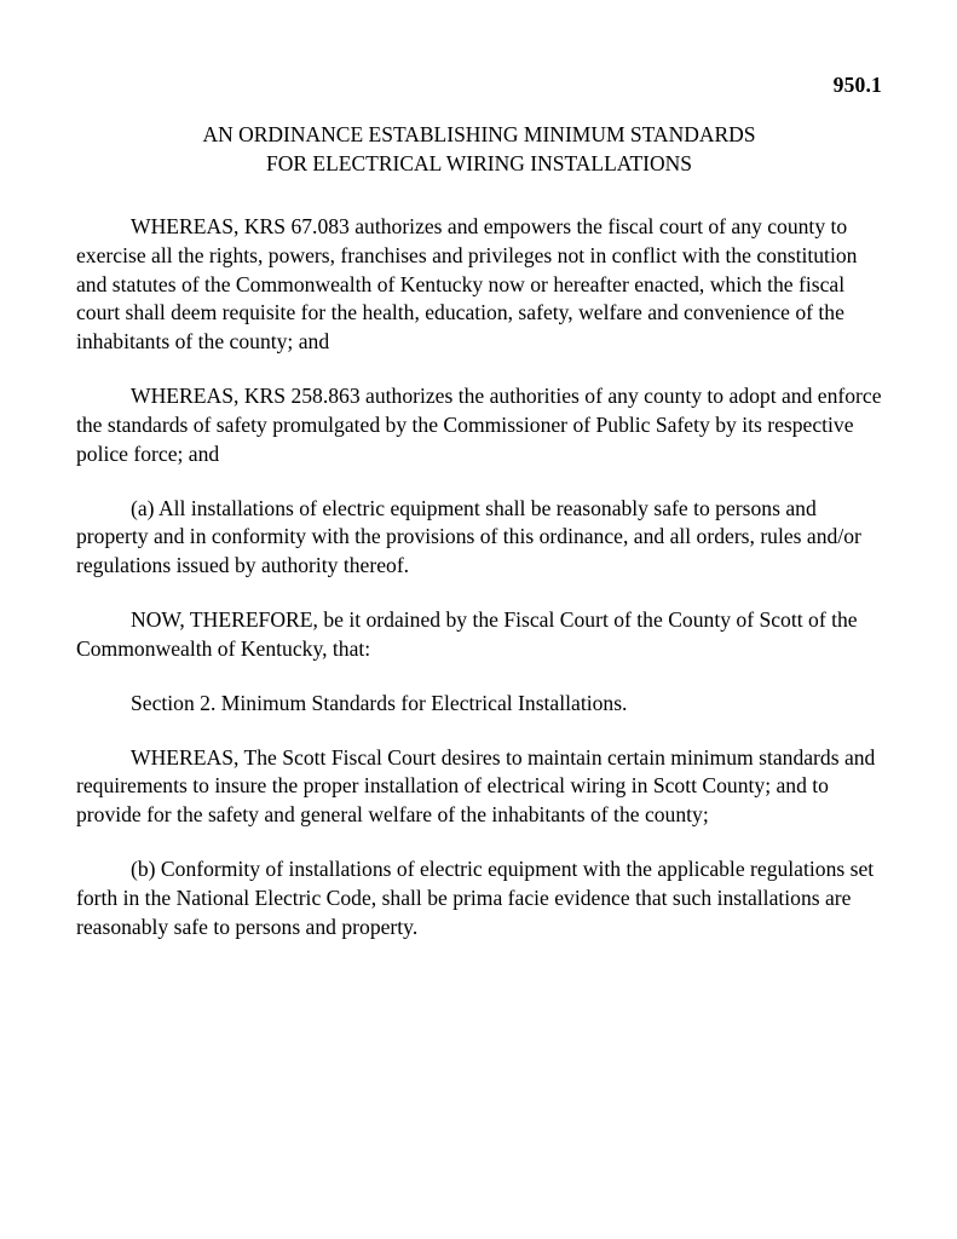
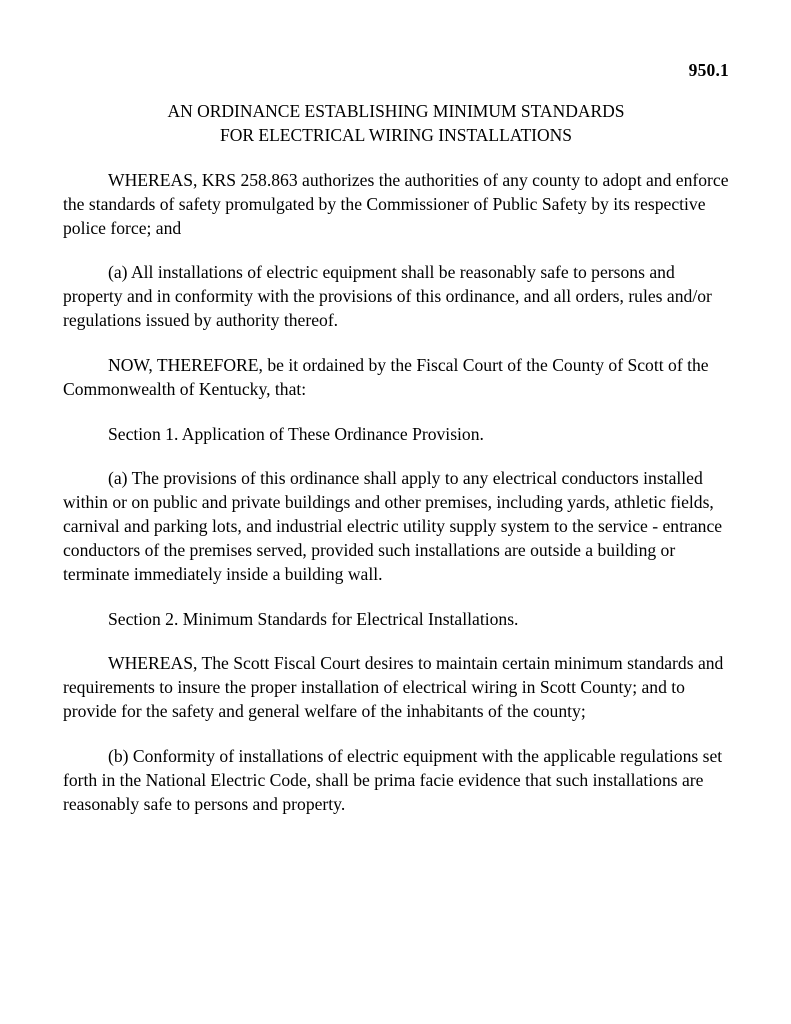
  950.1
  AN ORDINANCE ESTABLISHING MINIMUM STANDARDS
  FOR ELECTRICAL WIRING INSTALLATIONS
- WHEREAS, KRS 67.083 authorizes and empowers the fiscal court of any county to exercise all the rights, powers, franchises and privileges not in conflict with the constitution and statutes of the Commonwealth of Kentucky now or hereafter enacted, which the fiscal court shall deem requisite for the health, education, safety, welfare and convenience of the inhabitants of the county; and
  WHEREAS, KRS 258.863 authorizes the authorities of any county to adopt and enforce the standards of safety promulgated by the Commissioner of Public Safety by its respective police force; and
  (a) All installations of electric equipment shall be reasonably safe to persons and property and in conformity with the provisions of this ordinance, and all orders, rules and/or regulations issued by authority thereof.
  NOW, THEREFORE, be it ordained by the Fiscal Court of the County of Scott of the Commonwealth of Kentucky, that:
+ Section 1. Application of These Ordinance Provision.
+ (a) The provisions of this ordinance shall apply to any electrical conductors installed within or on public and private buildings and other premises, including yards, athletic fields, carnival and parking lots, and industrial electric utility supply system to the service - entrance conductors of the premises served, provided such installations are outside a building or terminate immediately inside a building wall.
  Section 2. Minimum Standards for Electrical Installations.
  WHEREAS, The Scott Fiscal Court desires to maintain certain minimum standards and requirements to insure the proper installation of electrical wiring in Scott County; and to provide for the safety and general welfare of the inhabitants of the county;
  (b) Conformity of installations of electric equipment with the applicable regulations set forth in the National Electric Code, shall be prima facie evidence that such installations are reasonably safe to persons and property.
